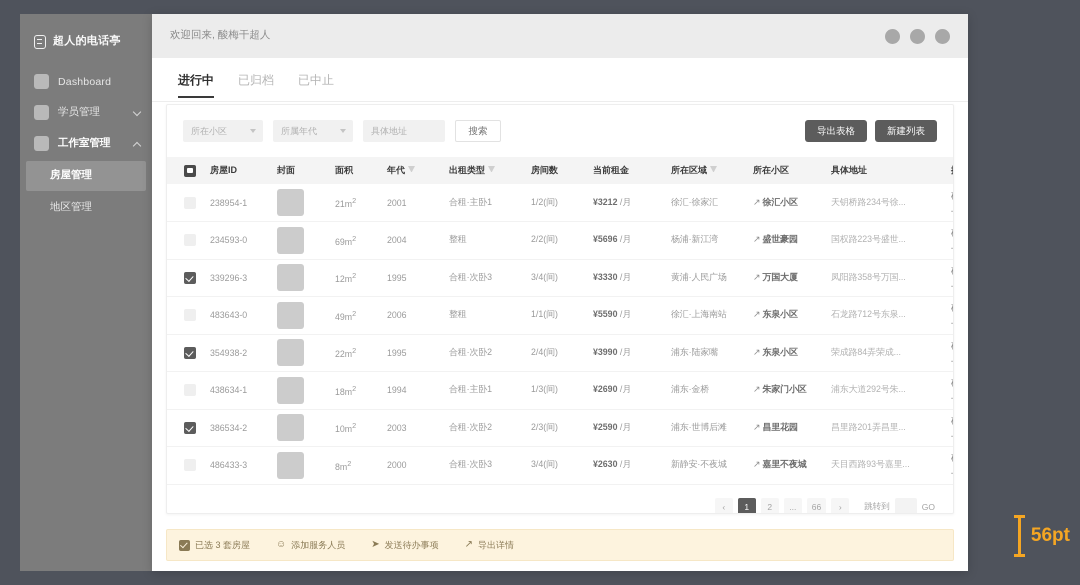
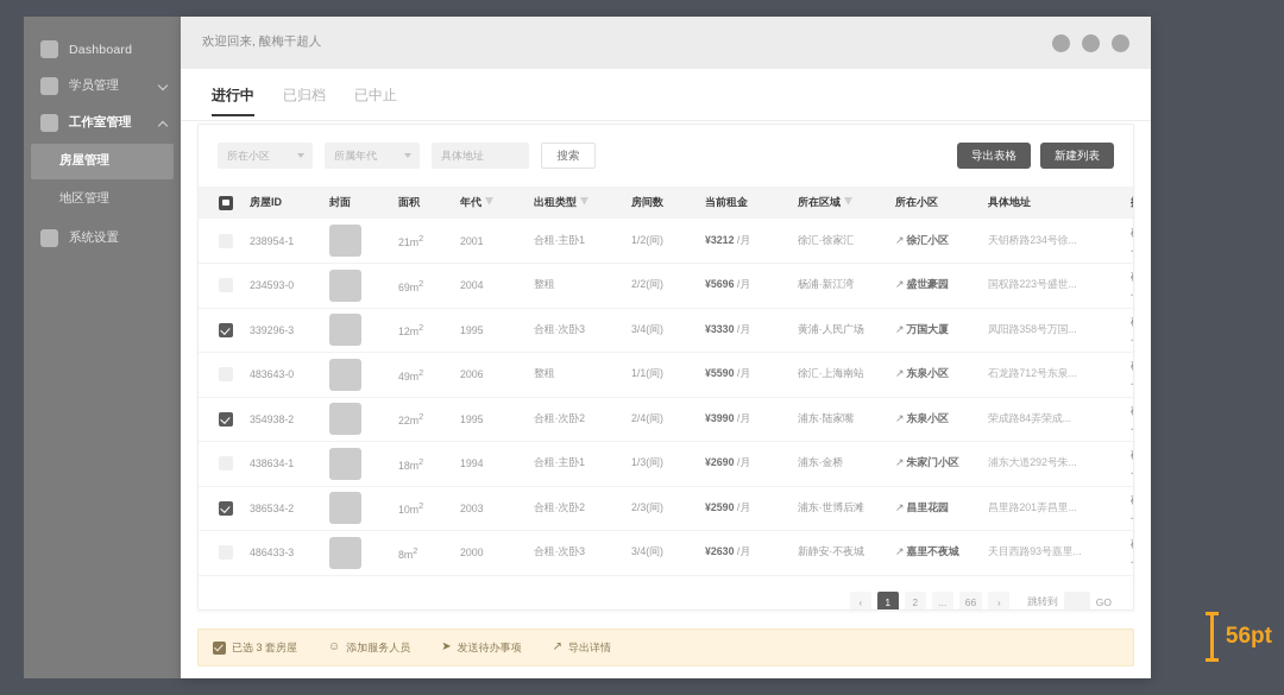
- 超人的电话亭
  Dashboard
  学员管理
  工作室管理
  房屋管理
  地区管理
+ 系统设置
  欢迎回来, 酸梅干超人
  进行中
  已归档
  已中止
  所在小区
  所属年代
  具体地址
  搜索
  导出表格
  新建列表
  	房屋ID	封面	面积	年代	出租类型	房间数	当前租金	所在区域	所在小区	具体地址
  	238954-1		21m2	2001	合租·主卧1	1/2(间)	¥3212 /月	徐汇·徐家汇	↗ 徐汇小区	天钥桥路234号徐...
  	234593-0		69m2	2004	整租	2/2(间)	¥5696 /月	杨浦·新江湾	↗ 盛世豪园	国权路223号盛世...
  	339296-3		12m2	1995	合租·次卧3	3/4(间)	¥3330 /月	黄浦·人民广场	↗ 万国大厦	凤阳路358号万国...
  	483643-0		49m2	2006	整租	1/1(间)	¥5590 /月	徐汇·上海南站	↗ 东泉小区	石龙路712号东泉...
  	354938-2		22m2	1995	合租·次卧2	2/4(间)	¥3990 /月	浦东·陆家嘴	↗ 东泉小区	荣成路84弄荣成...
  	438634-1		18m2	1994	合租·主卧1	1/3(间)	¥2690 /月	浦东·金桥	↗ 朱家门小区	浦东大道292号朱...
  	386534-2		10m2	2003	合租·次卧2	2/3(间)	¥2590 /月	浦东·世博后滩	↗ 昌里花园	昌里路201弄昌里...
  	486433-3		8m2	2000	合租·次卧3	3/4(间)	¥2630 /月	新静安·不夜城	↗ 嘉里不夜城	天目西路93号嘉里...
  ‹
  1
  2
  ...
  66
  ›
  跳转到
  GO
  已选 3 套房屋
  ☺
  添加服务人员
  ➤
  发送待办事项
  ↗
  导出详情
  56pt
